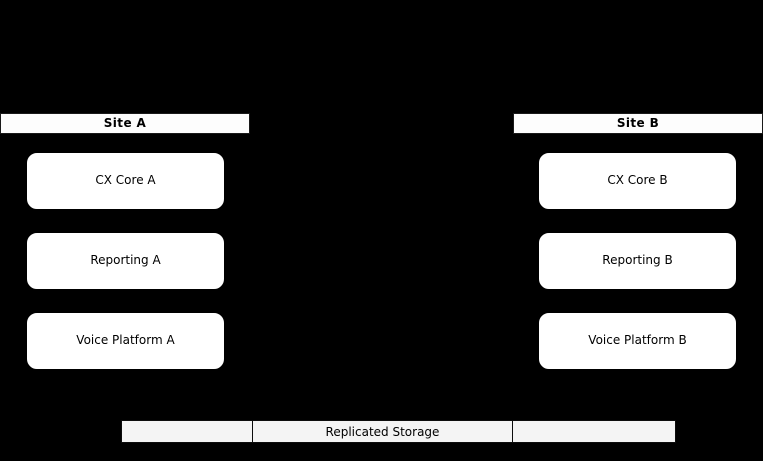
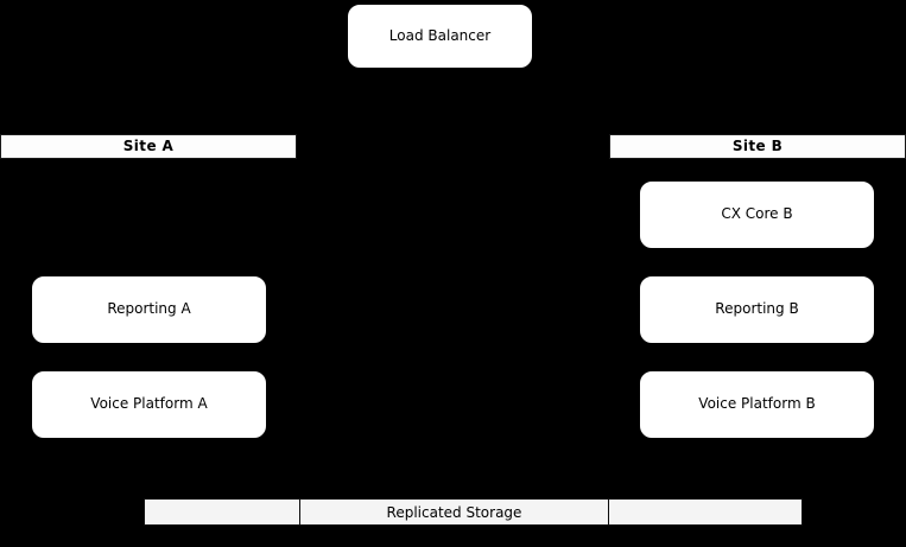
+ Load Balancer
  Site A
  Site B
- CX Core A
  Reporting A
  Voice Platform A
  CX Core B
  Reporting B
  Voice Platform B
  Replicated Storage
